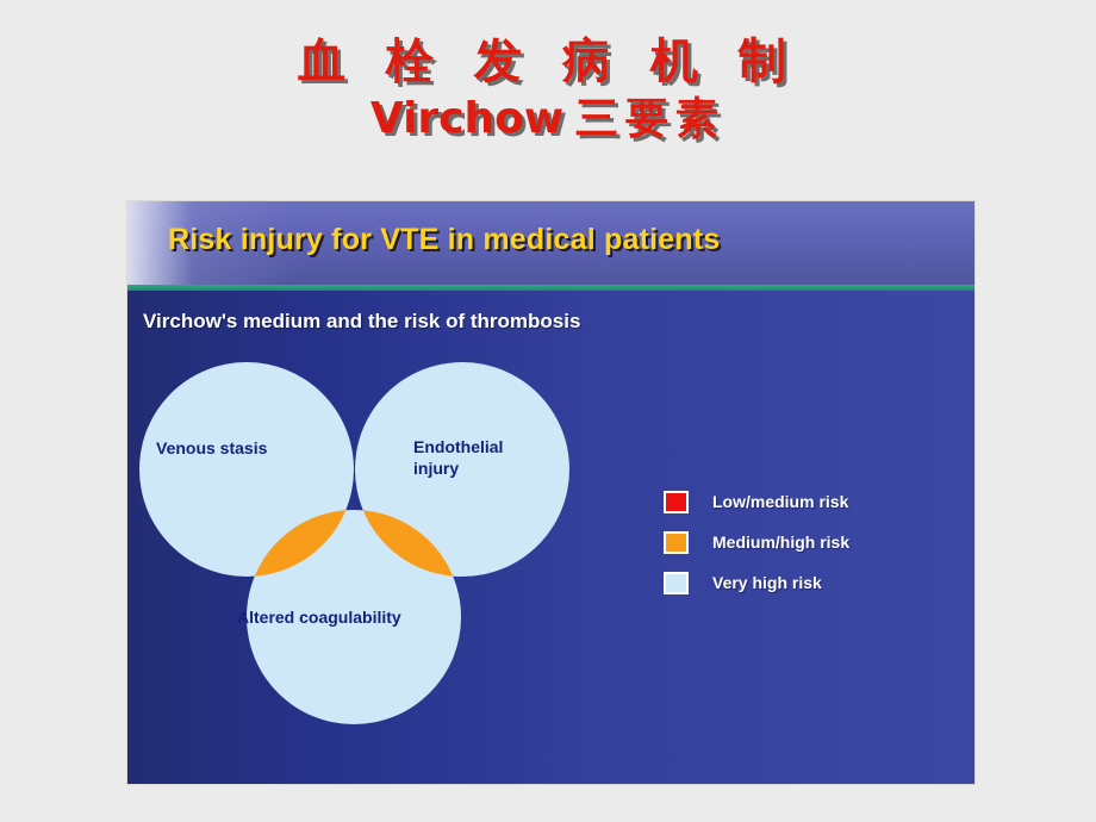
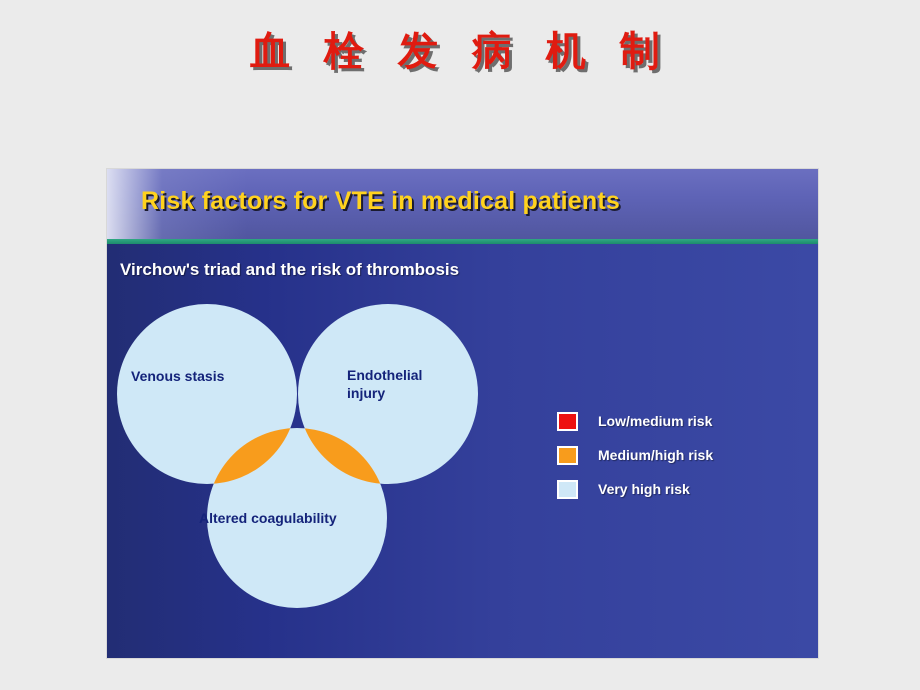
  血 栓 发 病 机 制
- Virchow 三要素
- Risk injury for VTE in medical patients
+ Risk factors for VTE in medical patients
- Virchow's medium and the risk of thrombosis
+ Virchow's triad and the risk of thrombosis
  Venous stasis
  Endothelial
  injury
  Altered coagulability
  Low/medium risk
  Medium/high risk
  Very high risk
